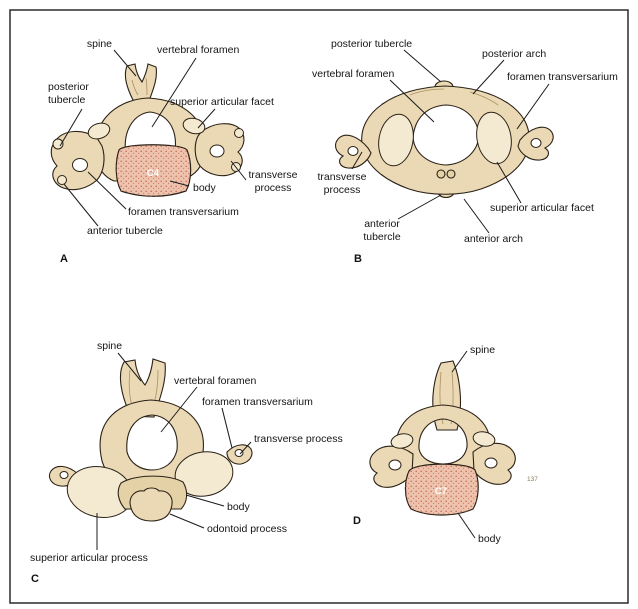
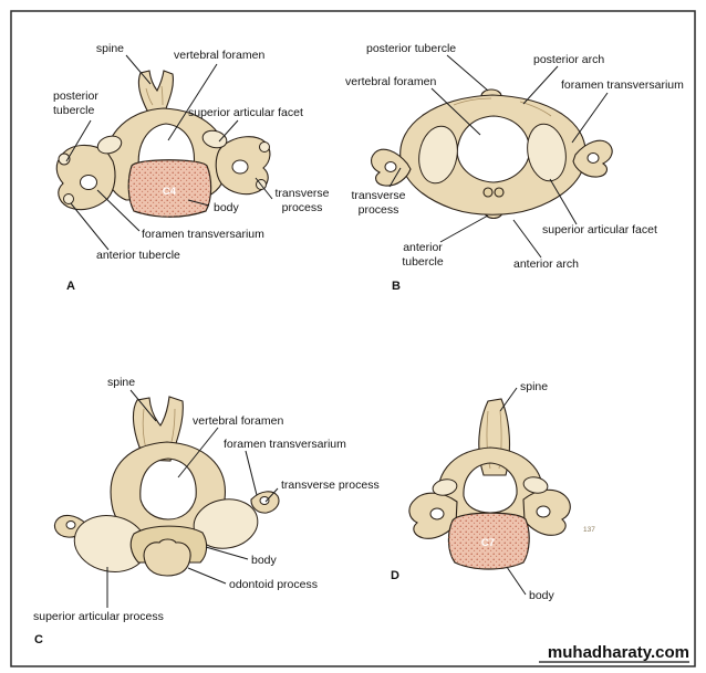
  C4
  spine
  vertebral foramen
  posterior
  tubercle
  superior articular facet
  transverse
  process
  body
  foramen transversarium
  anterior tubercle
  A
  posterior tubercle
  posterior arch
  vertebral foramen
  foramen transversarium
  transverse
  process
  superior articular facet
  anterior
  tubercle
  anterior arch
  B
  spine
  vertebral foramen
  foramen transversarium
  transverse process
  body
  odontoid process
  superior articular process
  C
  C7
  spine
  body
  D
+ muhadharaty.com
